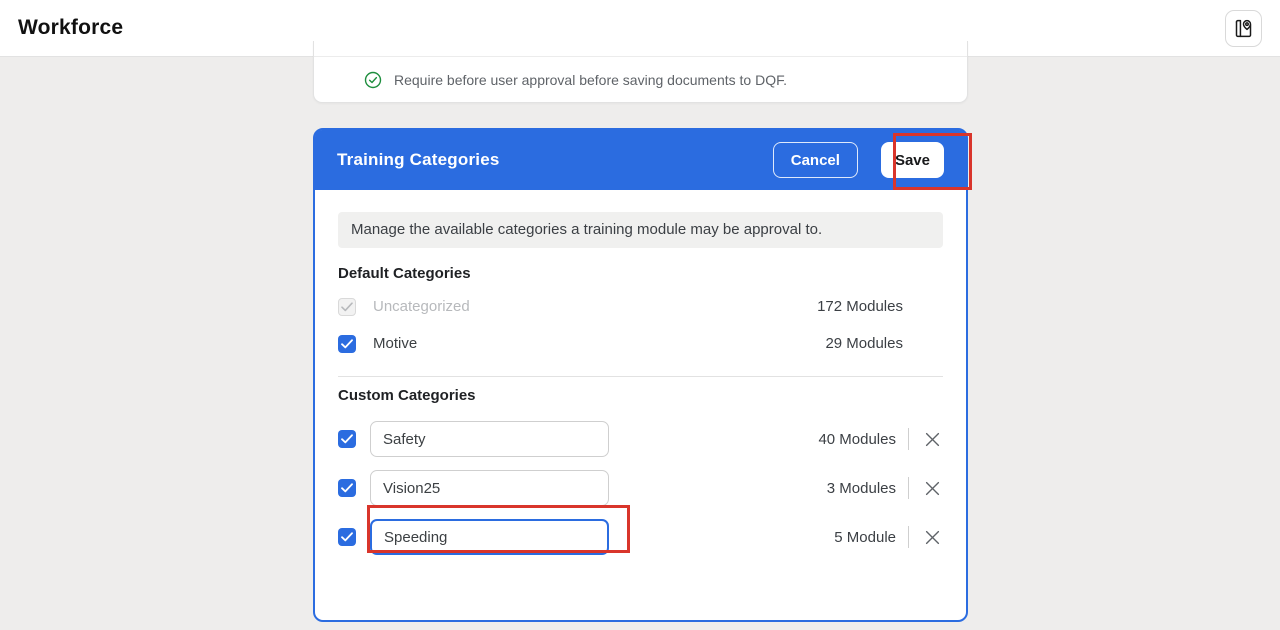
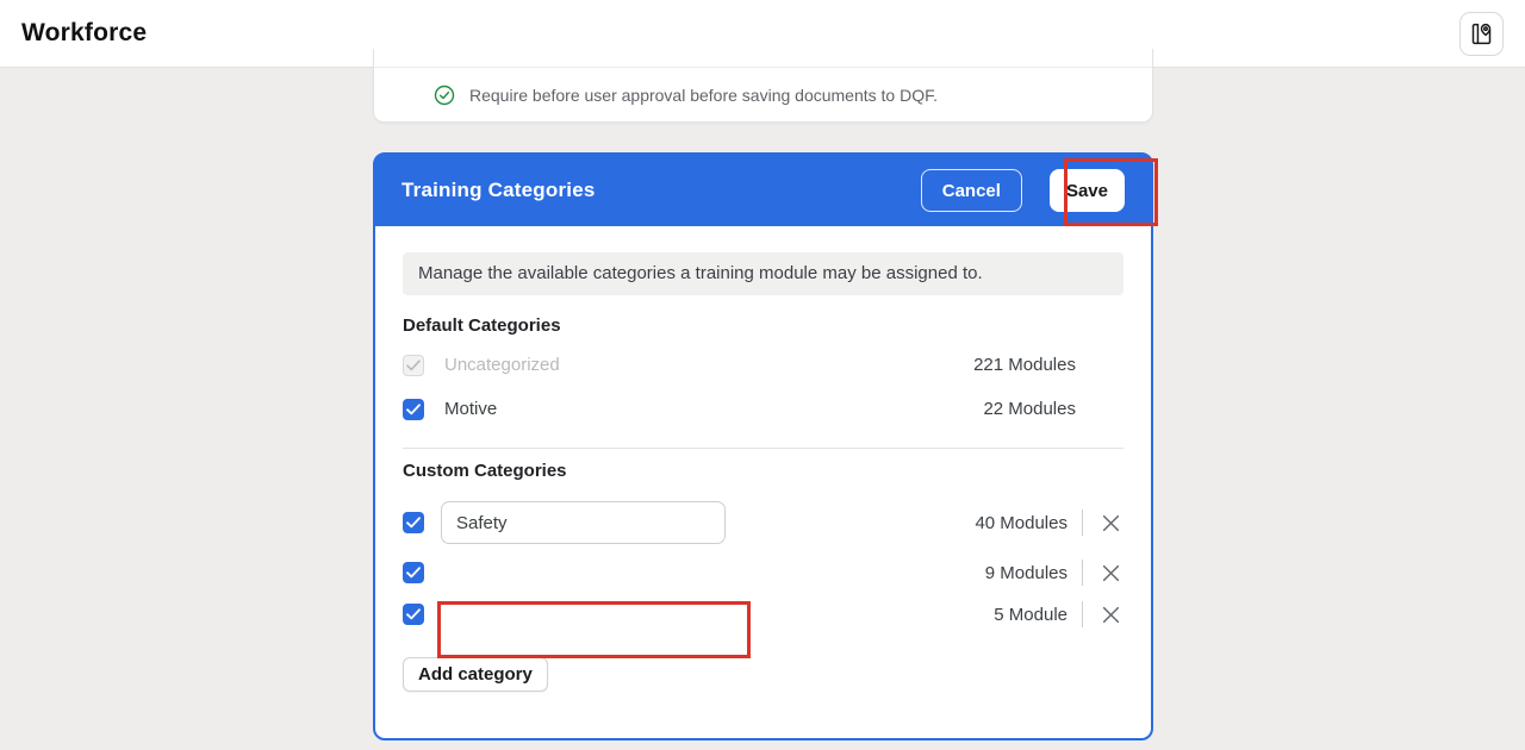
  Workforce
  Require before user approval before saving documents to DQF.
  Training Categories
  Cancel
  Save
- Manage the available categories a training module may be approval to.
+ Manage the available categories a training module may be assigned to.
  Default Categories
  Uncategorized
- 172 Modules
+ 221 Modules
  Motive
- 29 Modules
+ 22 Modules
  Custom Categories
  Safety
  40 Modules
- Vision25
- 3 Modules
+ 9 Modules
- Speeding
  5 Module
+ Add category
